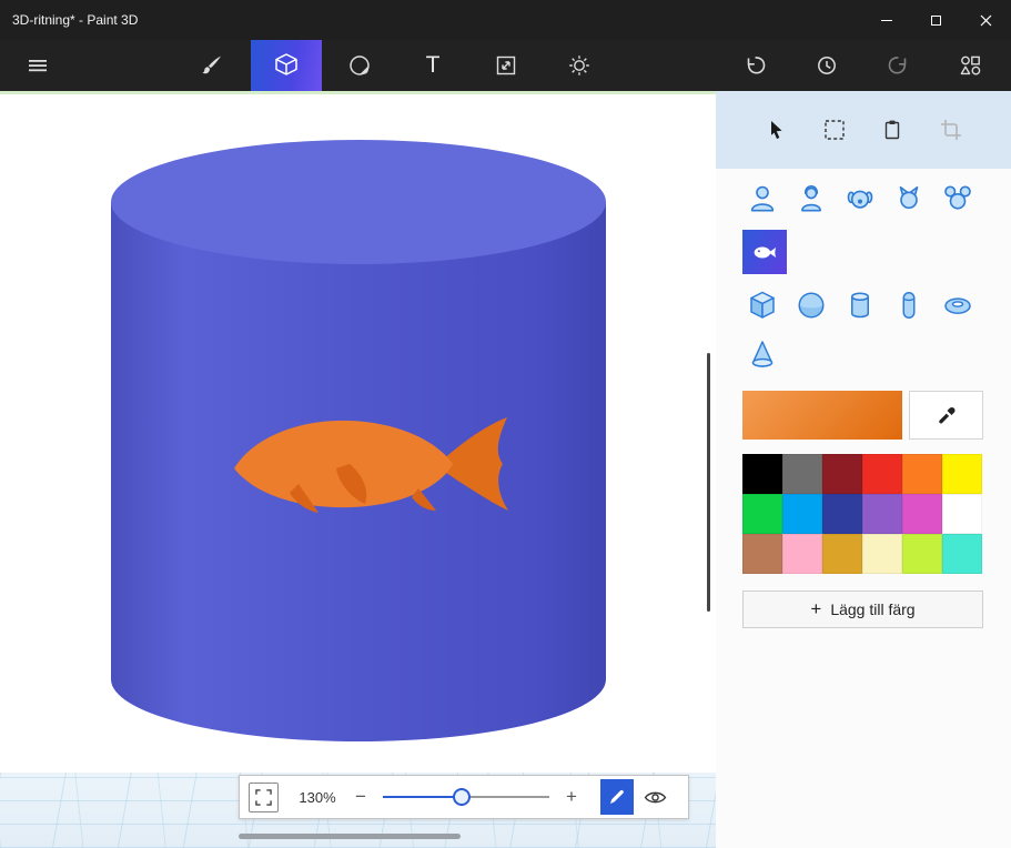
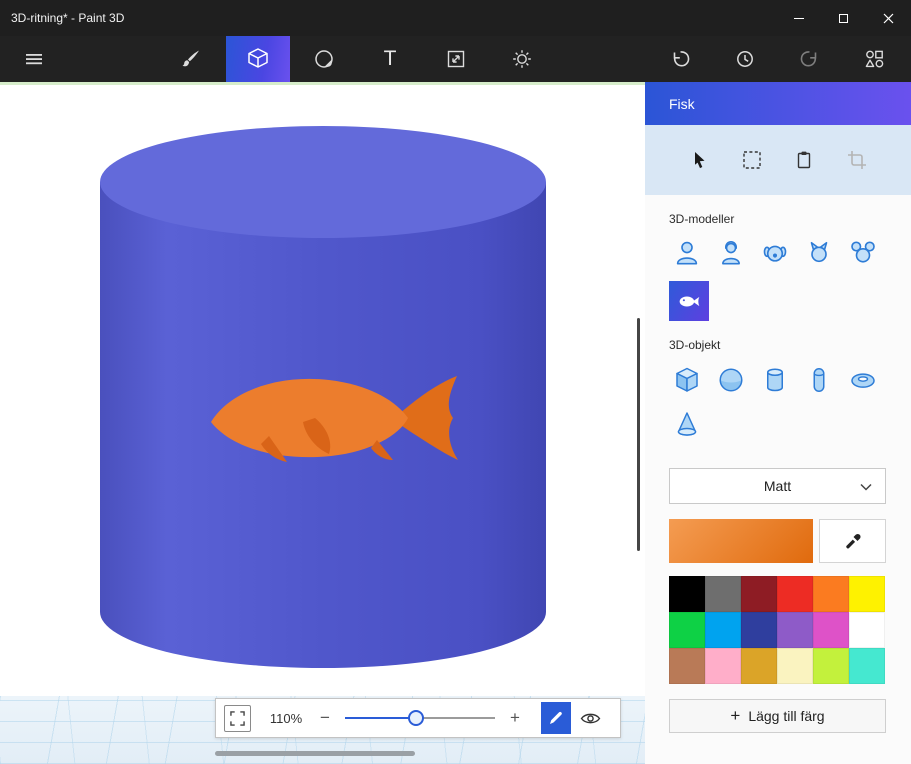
  3D-ritning* - Paint 3D
  T
- 130%
+ 110%
  −
  +
+ Fisk
+ 3D-modeller
+ 3D-objekt
+ Matt
  +
  Lägg till färg
